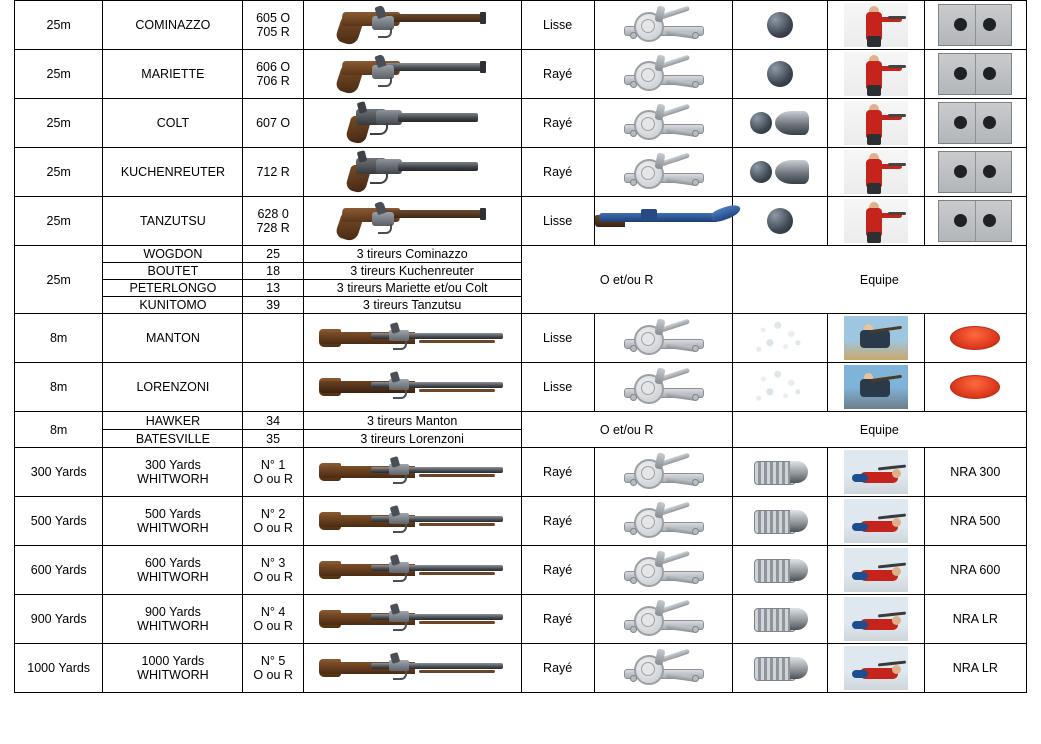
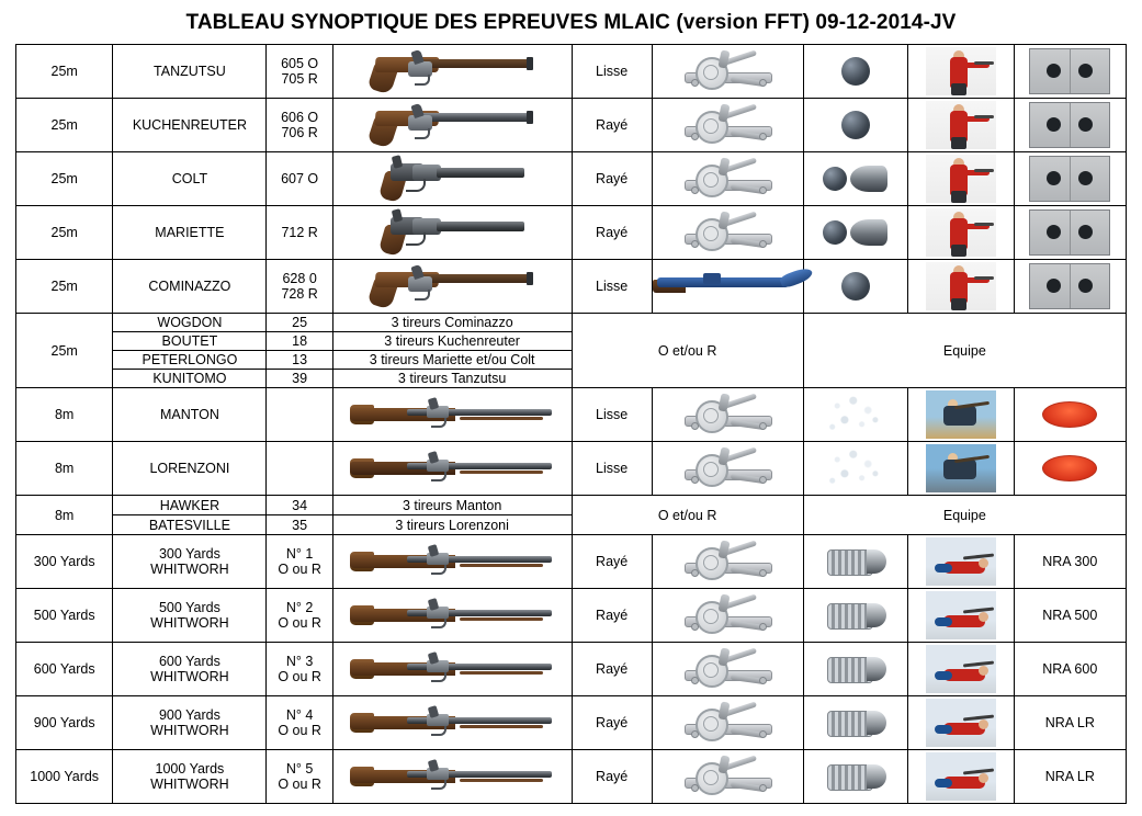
+ TABLEAU SYNOPTIQUE DES EPREUVES MLAIC (version FFT) 09-12-2014-JV
- 25m	COMINAZZO	605 O 705 R		Lisse
+ 25m	TANZUTSU	605 O 705 R		Lisse
- 25m	MARIETTE	606 O 706 R		Rayé
+ 25m	KUCHENREUTER	606 O 706 R		Rayé
  25m	COLT	607 O		Rayé
- 25m	KUCHENREUTER	712 R		Rayé
+ 25m	MARIETTE	712 R		Rayé
- 25m	TANZUTSU	628 0 728 R		Lisse
+ 25m	COMINAZZO	628 0 728 R		Lisse
  25m	WOGDON	25	3 tireurs Cominazzo	O et/ou R	Equipe
  BOUTET	18	3 tireurs Kuchenreuter
  PETERLONGO	13	3 tireurs Mariette et/ou Colt
  KUNITOMO	39	3 tireurs Tanzutsu
  8m	MANTON			Lisse
  8m	LORENZONI			Lisse
  8m	HAWKER	34	3 tireurs Manton	O et/ou R	Equipe
  BATESVILLE	35	3 tireurs Lorenzoni
  300 Yards	300 Yards WHITWORH	N° 1 O ou R		Rayé				NRA 300
  500 Yards	500 Yards WHITWORH	N° 2 O ou R		Rayé				NRA 500
  600 Yards	600 Yards WHITWORH	N° 3 O ou R		Rayé				NRA 600
  900 Yards	900 Yards WHITWORH	N° 4 O ou R		Rayé				NRA LR
  1000 Yards	1000 Yards WHITWORH	N° 5 O ou R		Rayé				NRA LR
